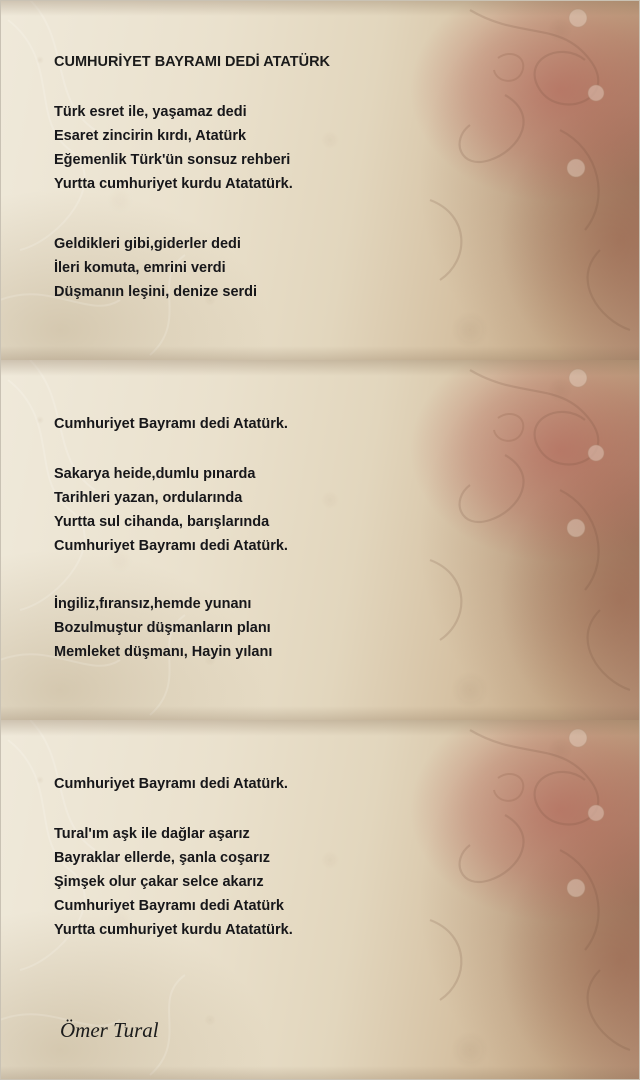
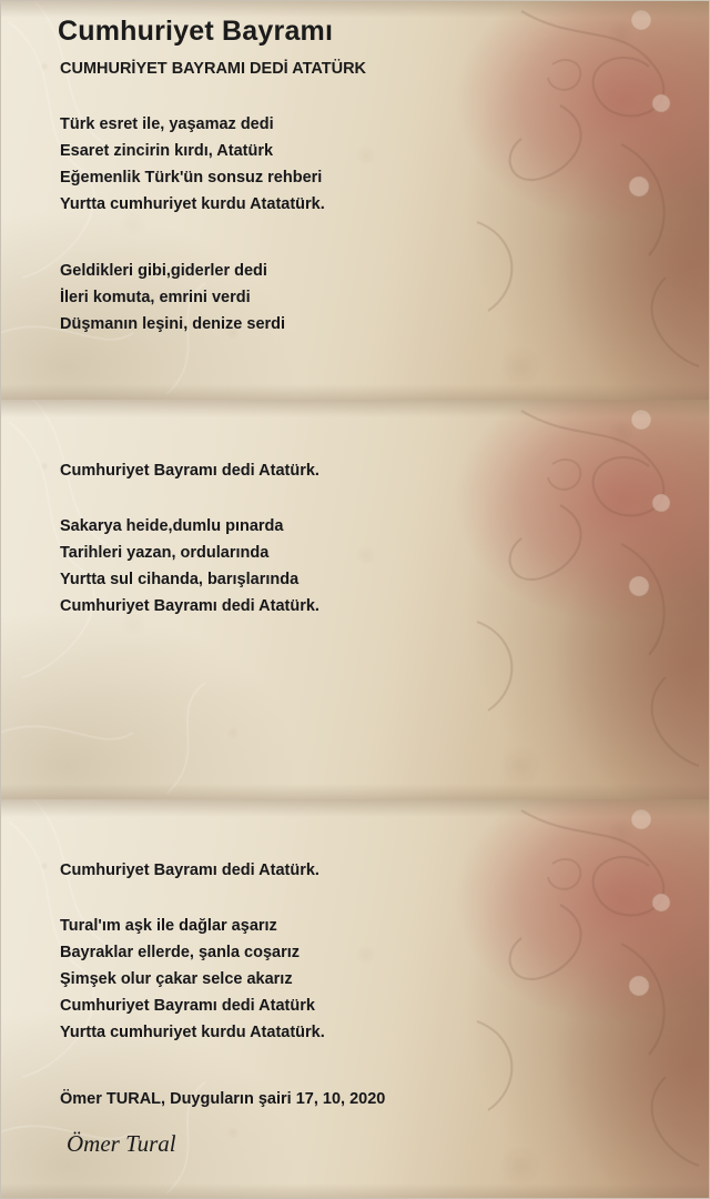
+ Cumhuriyet Bayramı
  CUMHURİYET BAYRAMI DEDİ ATATÜRK
  Türk esret ile, yaşamaz dedi
  Esaret zincirin kırdı, Atatürk
  Eğemenlik Türk'ün sonsuz rehberi
  Yurtta cumhuriyet kurdu Atatatürk.
  Geldikleri gibi,giderler dedi
  İleri komuta, emrini verdi
  Düşmanın leşini, denize serdi
  Cumhuriyet Bayramı dedi Atatürk.
  Sakarya heide,dumlu pınarda
  Tarihleri yazan, ordularında
  Yurtta sul cihanda, barışlarında
  Cumhuriyet Bayramı dedi Atatürk.
- İngiliz,fıransız,hemde yunanı
- Bozulmuştur düşmanların planı
- Memleket düşmanı, Hayin yılanı
  Cumhuriyet Bayramı dedi Atatürk.
  Tural'ım aşk ile dağlar aşarız
  Bayraklar ellerde, şanla coşarız
  Şimşek olur çakar selce akarız
  Cumhuriyet Bayramı dedi Atatürk
  Yurtta cumhuriyet kurdu Atatatürk.
+ Ömer TURAL, Duyguların şairi 17, 10, 2020
  Ömer Tural
